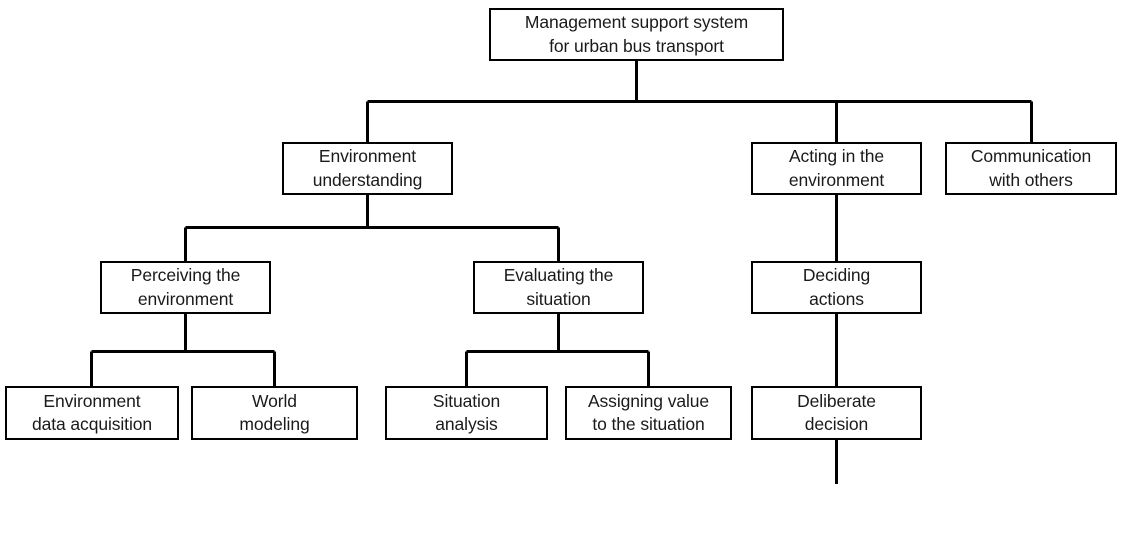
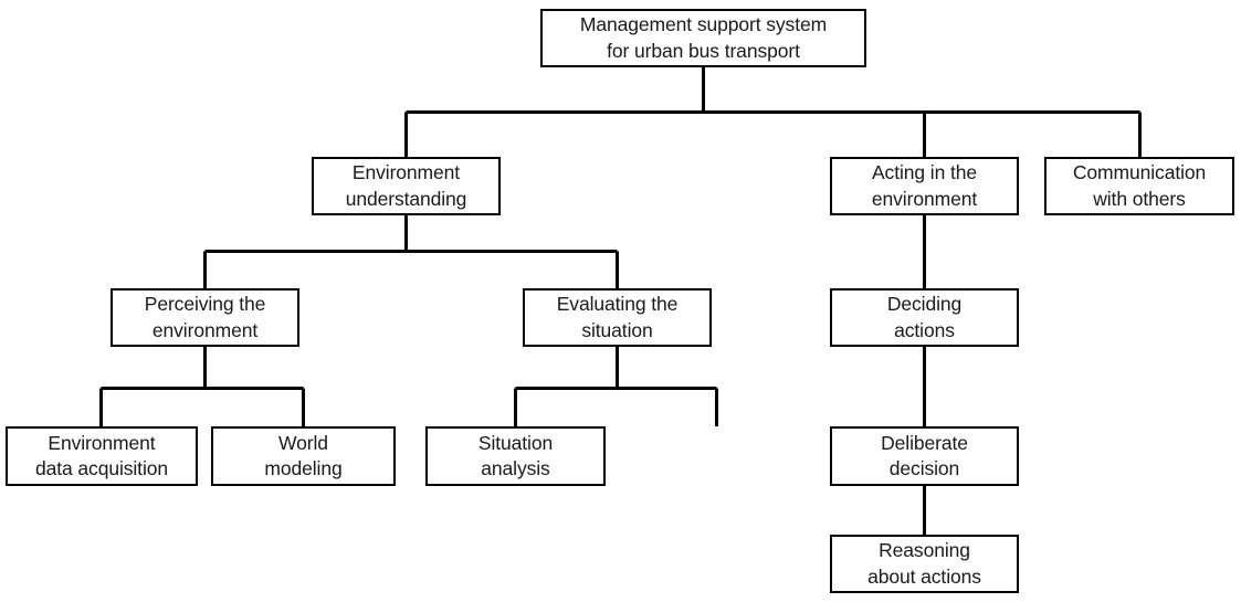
  Management support system
  for urban bus transport
  Environment
  understanding
  Acting in the
  environment
  Communication
  with others
  Perceiving the
  environment
  Evaluating the
  situation
  Deciding
  actions
  Environment
  data acquisition
  World
  modeling
  Situation
  analysis
- Assigning value
- to the situation
  Deliberate
  decision
+ Reasoning
+ about actions
